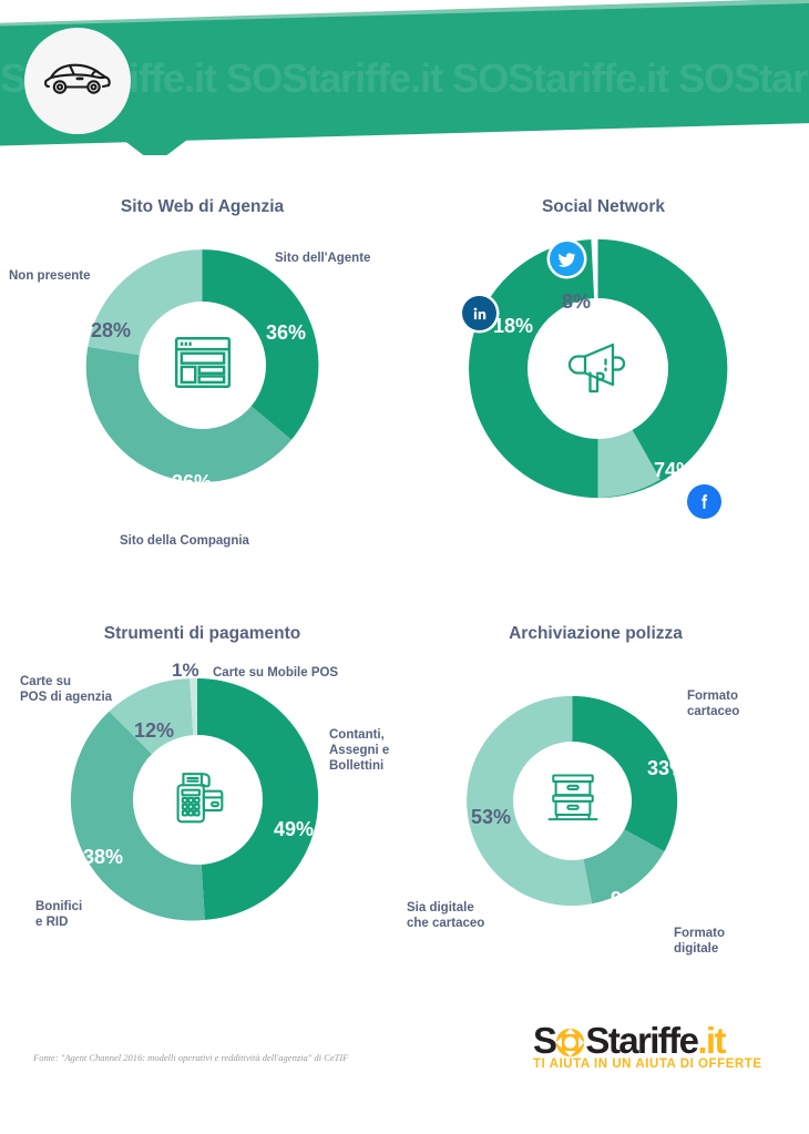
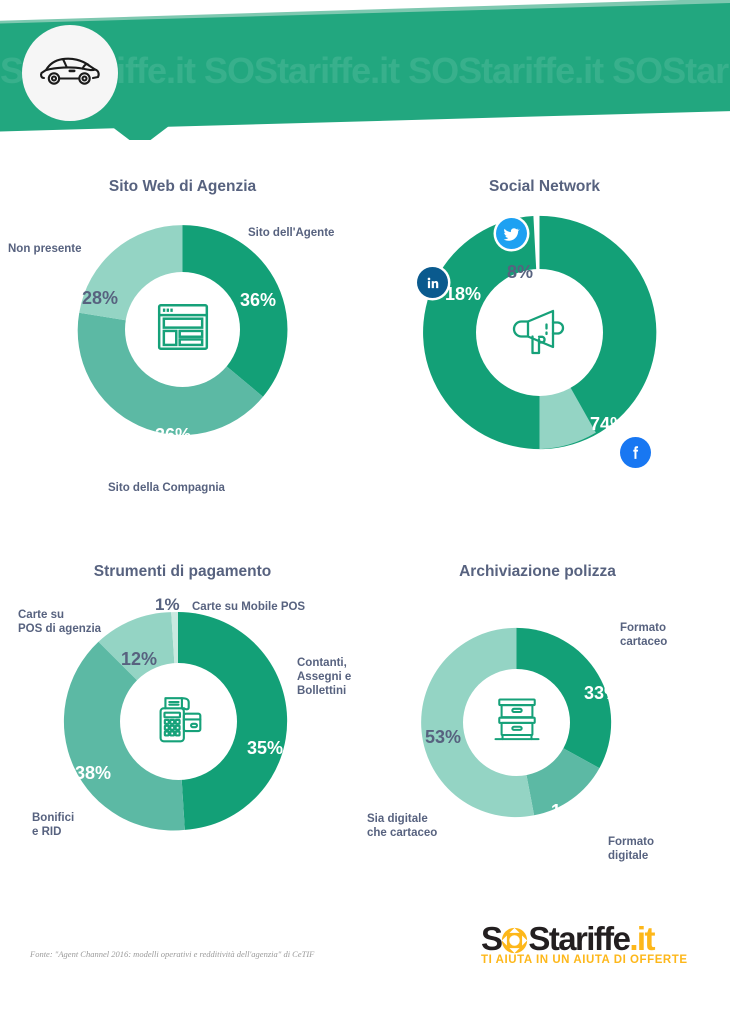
  Sito Web di Agenzia
  36%
  36%
  28%
  Sito dell'Agente
  Sito della Compagnia
  Non presente
  Social Network
  74%
  18%
  8%
  Strumenti di pagamento
- 49%
+ 35%
  38%
  12%
  1%
  Contanti,
  Assegni e
  Bollettini
  Bonifici
  e RID
  Carte su
  POS di agenzia
  Carte su Mobile POS
  Archiviazione polizza
  33%
- 92%
+ 14%
  53%
  Formato
  cartaceo
  Formato
  digitale
  Sia digitale
  che cartaceo
  Fonte: "Agent Channel 2016: modelli operativi e redditività dell'agenzia" di CeTIF
  S Stariffe.it
  TI AIUTA IN UN AIUTA DI OFFERTE
